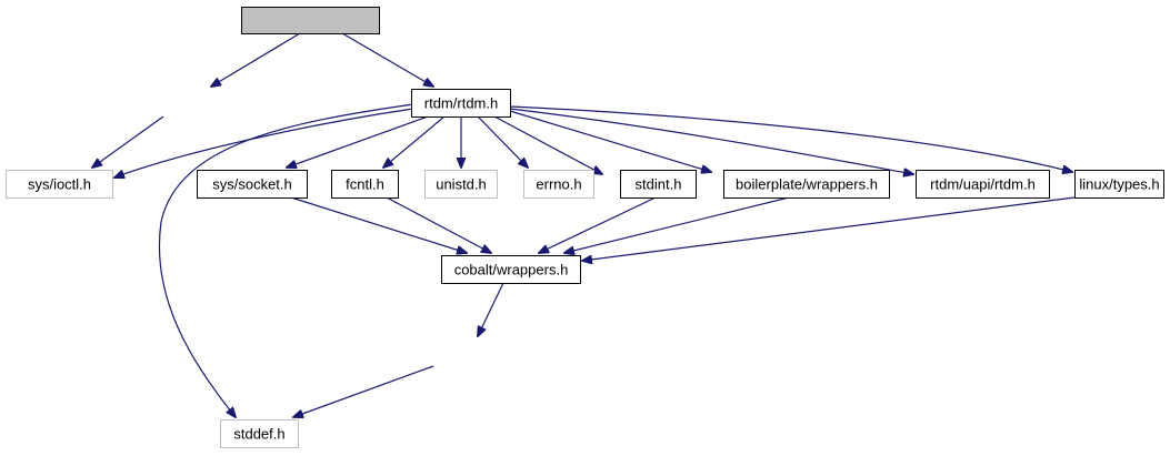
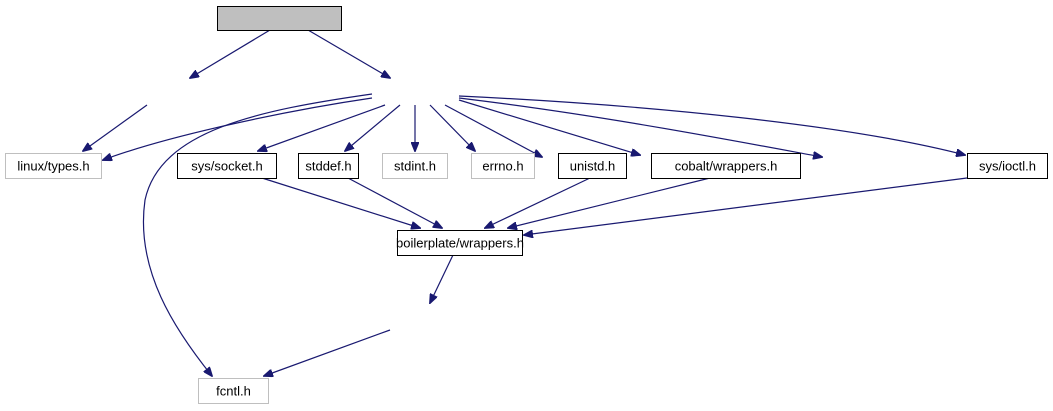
- rtdm/rtdm.h
- sys/ioctl.h
+ linux/types.h
  sys/socket.h
- fcntl.h
+ stddef.h
- unistd.h
+ stdint.h
  errno.h
- stdint.h
+ unistd.h
- boilerplate/wrappers.h
+ cobalt/wrappers.h
- rtdm/uapi/rtdm.h
- linux/types.h
+ sys/ioctl.h
- cobalt/wrappers.h
+ boilerplate/wrappers.h
- stddef.h
+ fcntl.h
